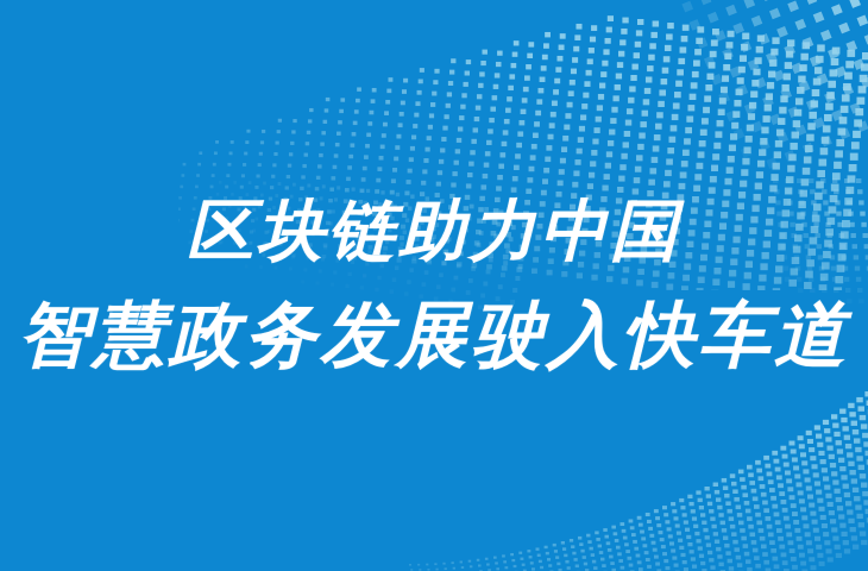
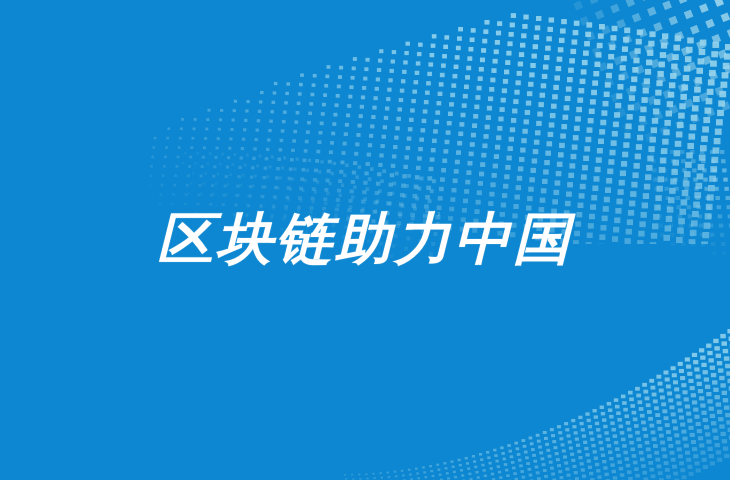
  区块链助力中国
- 智慧政务发展驶入快车道
